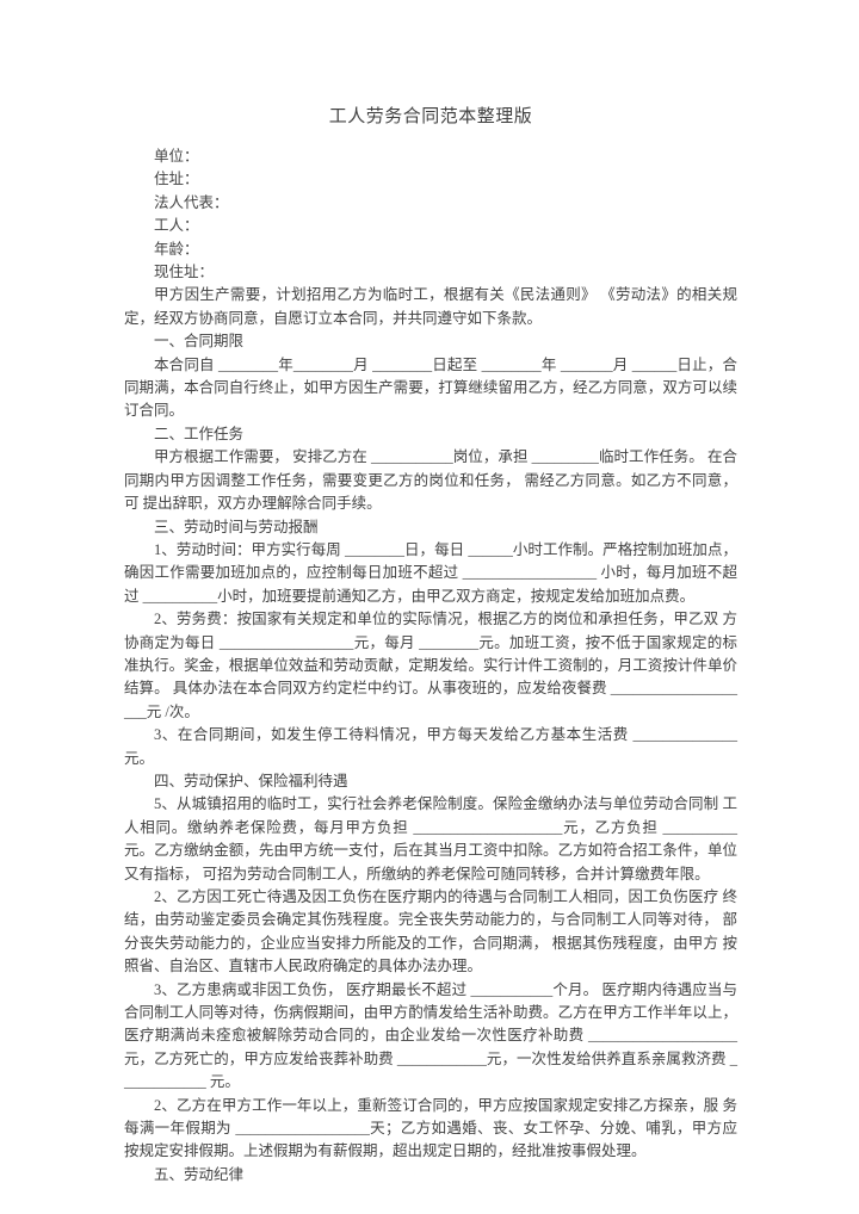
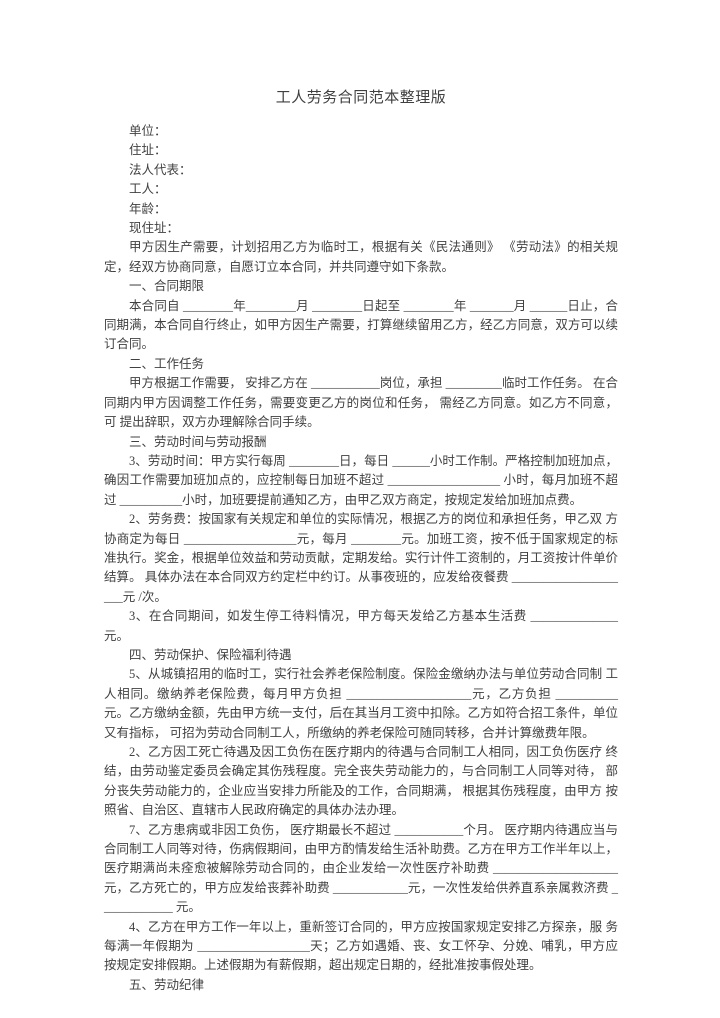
  工人劳务合同范本整理版
  单位：
  住址：
  法人代表：
  工人：
  年龄：
  现住址：
  甲方因生产需要，计划招用乙方为临时工，根据有关《民法通则》 《劳动法》的相关规 定，经双方协商同意，自愿订立本合同，并共同遵守如下条款。
  一、合同期限
  本合同自 ________年________月 ________日起至 ________年 _______月 ______日止，合同期满，本合同自行终止，如甲方因生产需要，打算继续留用乙方，经乙方同意，双方可以续 订合同。
  二、工作任务
  甲方根据工作需要， 安排乙方在 ___________岗位，承担 _________临时工作任务。 在合同期内甲方因调整工作任务，需要变更乙方的岗位和任务， 需经乙方同意。如乙方不同意，可 提出辞职，双方办理解除合同手续。
  三、劳动时间与劳动报酬
- 1、劳动时间：甲方实行每周 ________日，每日 ______小时工作制。严格控制加班加点，确因工作需要加班加点的，应控制每日加班不超过 __________________ 小时，每月加班不超过 __________小时，加班要提前通知乙方，由甲乙双方商定，按规定发给加班加点费。
+ 3、劳动时间：甲方实行每周 ________日，每日 ______小时工作制。严格控制加班加点，确因工作需要加班加点的，应控制每日加班不超过 __________________ 小时，每月加班不超过 __________小时，加班要提前通知乙方，由甲乙双方商定，按规定发给加班加点费。
  2、劳务费：按国家有关规定和单位的实际情况，根据乙方的岗位和承担任务，甲乙双 方协商定为每日 __________________元，每月 ________元。加班工资，按不低于国家规定的标准执行。奖金，根据单位效益和劳动贡献，定期发给。实行计件工资制的，月工资按计件单价结算。 具体办法在本合同双方约定栏中约订。从事夜班的，应发给夜餐费 ____________________元 /次。
  3、在合同期间，如发生停工待料情况，甲方每天发给乙方基本生活费 ______________元。
  四、劳动保护、保险福利待遇
  5、从城镇招用的临时工，实行社会养老保险制度。保险金缴纳办法与单位劳动合同制 工人相同。缴纳养老保险费，每月甲方负担 ____________________元，乙方负担 __________元。乙方缴纳金额，先由甲方统一支付，后在其当月工资中扣除。乙方如符合招工条件，单位又有指标， 可招为劳动合同制工人，所缴纳的养老保险可随同转移，合并计算缴费年限。
  2、乙方因工死亡待遇及因工负伤在医疗期内的待遇与合同制工人相同，因工负伤医疗 终结，由劳动鉴定委员会确定其伤残程度。完全丧失劳动能力的，与合同制工人同等对待， 部分丧失劳动能力的，企业应当安排力所能及的工作，合同期满， 根据其伤残程度，由甲方 按照省、自治区、直辖市人民政府确定的具体办法办理。
- 3、乙方患病或非因工负伤， 医疗期最长不超过 ___________个月。 医疗期内待遇应当与合同制工人同等对待，伤病假期间，由甲方酌情发给生活补助费。乙方在甲方工作半年以上， 医疗期满尚未痊愈被解除劳动合同的，由企业发给一次性医疗补助费 ____________________元，乙方死亡的，甲方应发给丧葬补助费 ____________元，一次性发给供养直系亲属救济费 ____________ 元。
+ 7、乙方患病或非因工负伤， 医疗期最长不超过 ___________个月。 医疗期内待遇应当与合同制工人同等对待，伤病假期间，由甲方酌情发给生活补助费。乙方在甲方工作半年以上， 医疗期满尚未痊愈被解除劳动合同的，由企业发给一次性医疗补助费 ____________________元，乙方死亡的，甲方应发给丧葬补助费 ____________元，一次性发给供养直系亲属救济费 ____________ 元。
- 2、乙方在甲方工作一年以上，重新签订合同的，甲方应按国家规定安排乙方探亲，服 务每满一年假期为 __________________天；乙方如遇婚、丧、女工怀孕、分娩、哺乳，甲方应按规定安排假期。上述假期为有薪假期，超出规定日期的，经批准按事假处理。
+ 4、乙方在甲方工作一年以上，重新签订合同的，甲方应按国家规定安排乙方探亲，服 务每满一年假期为 __________________天；乙方如遇婚、丧、女工怀孕、分娩、哺乳，甲方应按规定安排假期。上述假期为有薪假期，超出规定日期的，经批准按事假处理。
  五、劳动纪律
